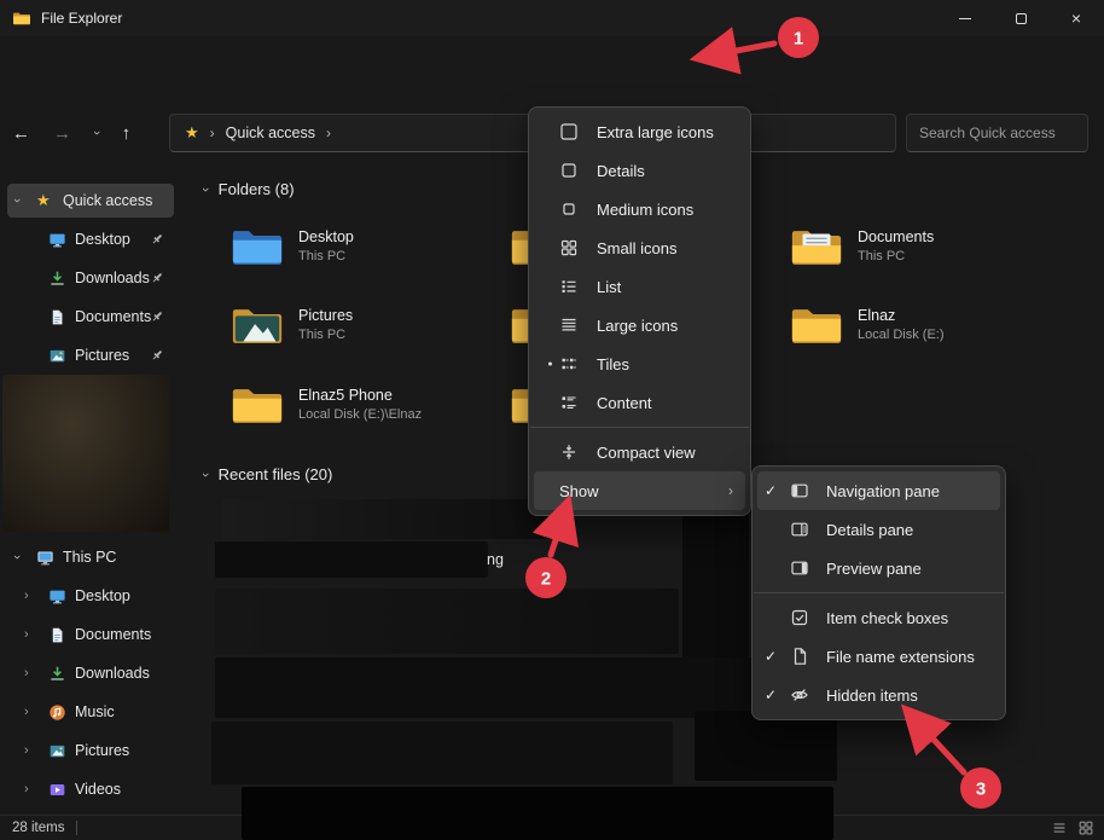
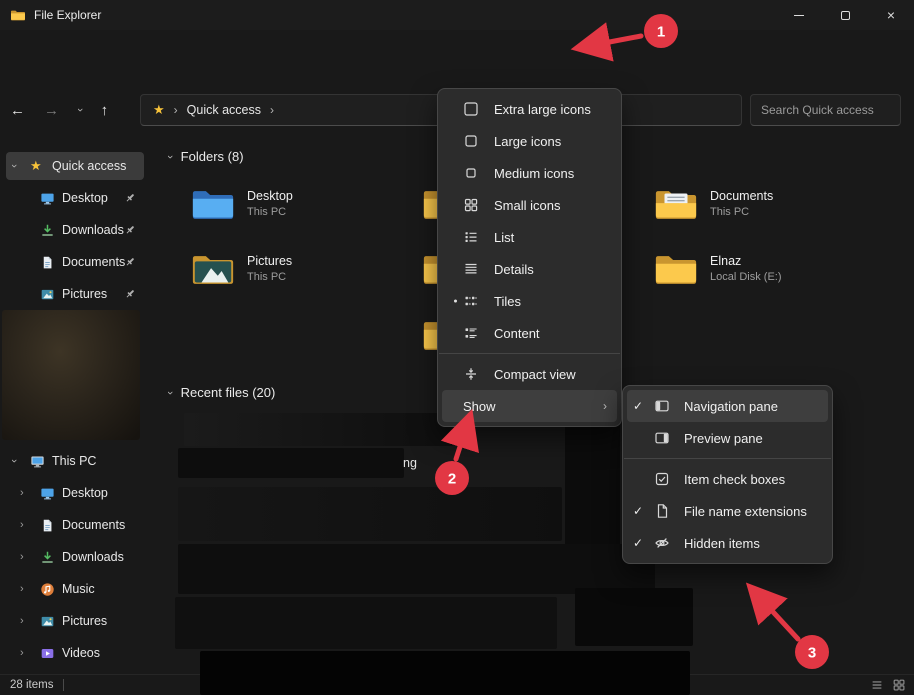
  File Explorer
  ×
  ←
  →
  ↑
  ★
  ›
  Quick access
  ›
  Search Quick access
  ★
  Quick access
  Desktop
  Downloads
  Documents
  Pictures
  This PC
  ›
  Desktop
  ›
  Documents
  ›
  Downloads
  ›
  Music
  ›
  Pictures
  ›
  Videos
  Folders (8)
  Desktop
  This PC
  Pictures
  This PC
- Elnaz5 Phone
- Local Disk (E:)\Elnaz
  Documents
  This PC
  Elnaz
  Local Disk (E:)
  Recent files (20)
  ng
  28 items
  Extra large icons
- Details
+ Large icons
  Medium icons
  Small icons
  List
- Large icons
+ Details
  Tiles
  Content
  Compact view
  Show
  ›
  ✓
  Navigation pane
- Details pane
  Preview pane
  Item check boxes
  ✓
  File name extensions
  ✓
  Hidden items
  1
  2
  3
